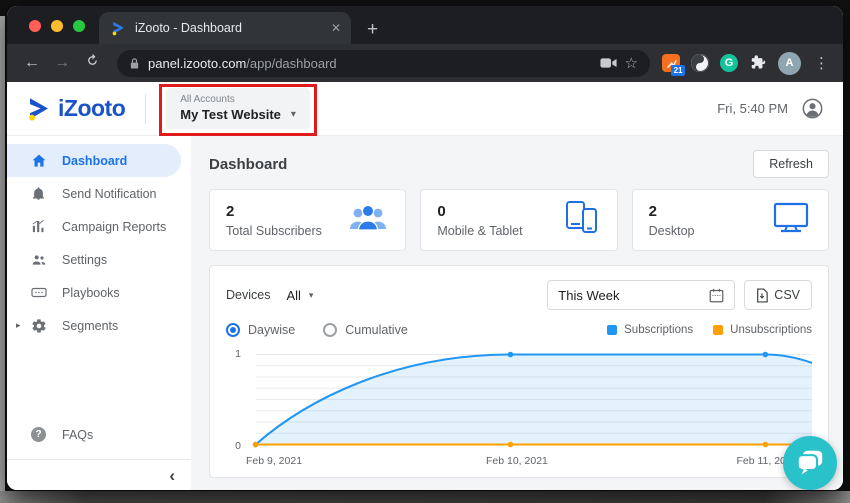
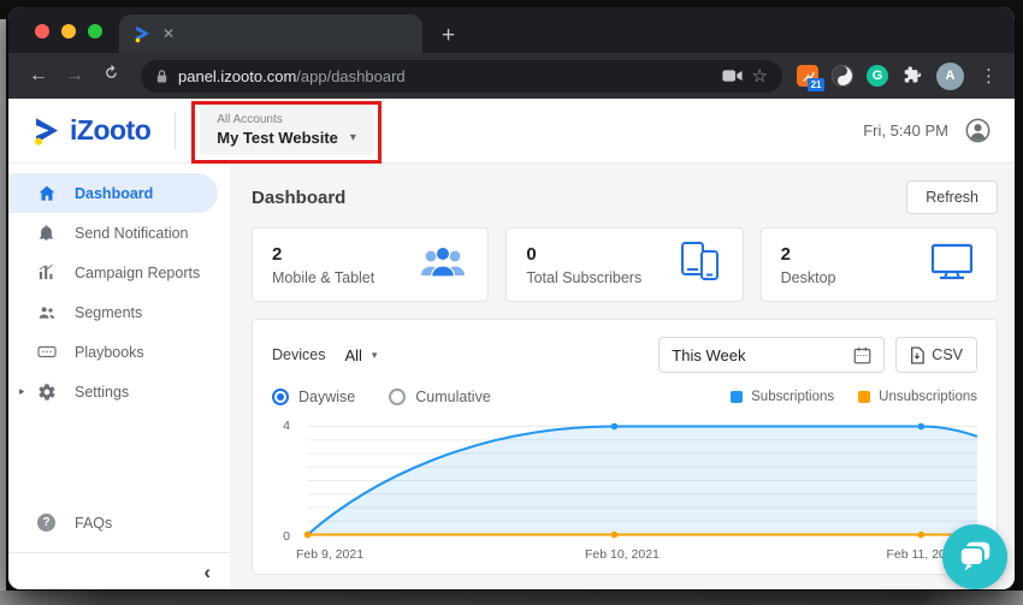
- iZooto - Dashboard
  ✕
  +
  ←
  →
  panel.izooto.com/app/dashboard
  ☆
  21
  G
  A
  ⋮
  iZooto
  All Accounts
  My Test Website
  ▾
  Fri, 5:40 PM
  Dashboard
  Send Notification
  Campaign Reports
- Settings
+ Segments
  Playbooks
  ▸
- Segments
+ Settings
  ?
  FAQs
  ‹
  Dashboard
  Refresh
  2
- Total Subscribers
+ Mobile & Tablet
  0
- Mobile & Tablet
+ Total Subscribers
  2
  Desktop
  Devices
  All
  ▾
  This Week
  CSV
  Daywise
  Cumulative
  Subscriptions
  Unsubscriptions
- 1
+ 4
  0
  Feb 9, 2021
  Feb 10, 2021
  Feb 11, 2
